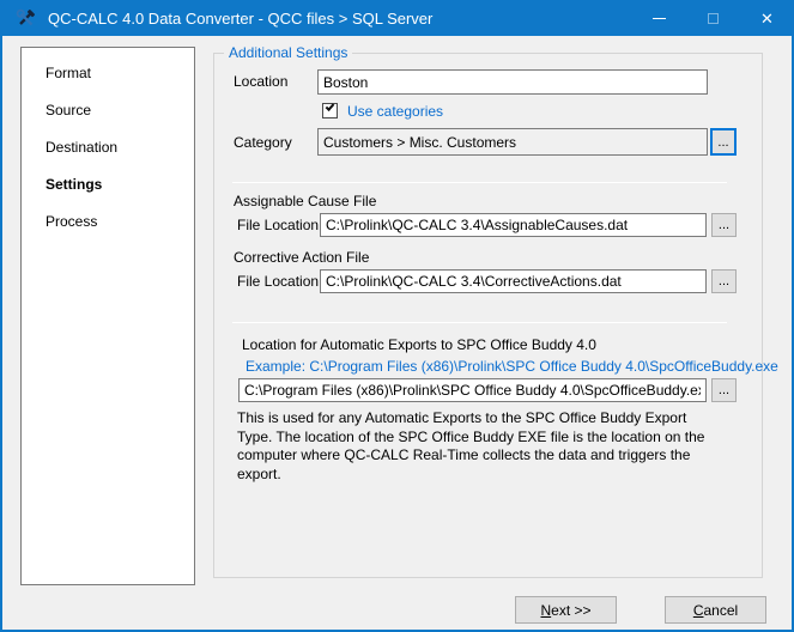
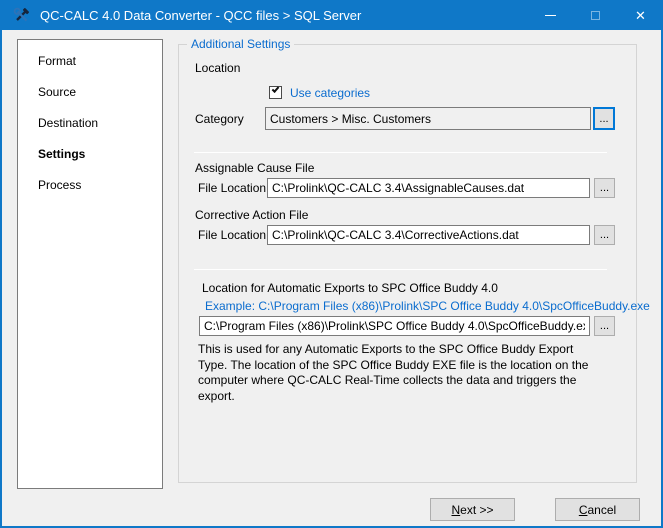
  QC-CALC 4.0 Data Converter - QCC files > SQL Server
  ✕
  Format
  Source
  Destination
  Settings
  Process
  Additional Settings
  Location
- Boston
  Use categories
  Category
  Customers > Misc. Customers
  ...
  Assignable Cause File
  File Location
  C:\Prolink\QC-CALC 3.4\AssignableCauses.dat
  ...
  Corrective Action File
  File Location
  C:\Prolink\QC-CALC 3.4\CorrectiveActions.dat
  ...
  Location for Automatic Exports to SPC Office Buddy 4.0
  Example: C:\Program Files (x86)\Prolink\SPC Office Buddy 4.0\SpcOfficeBuddy.exe
  C:\Program Files (x86)\Prolink\SPC Office Buddy 4.0\SpcOfficeBuddy.e
  ...
  This is used for any Automatic Exports to the SPC Office Buddy Export Type. The location of the SPC Office Buddy EXE file is the location on the computer where QC-CALC Real-Time collects the data and triggers the export.
  N
  ext >>
  C
  ancel
